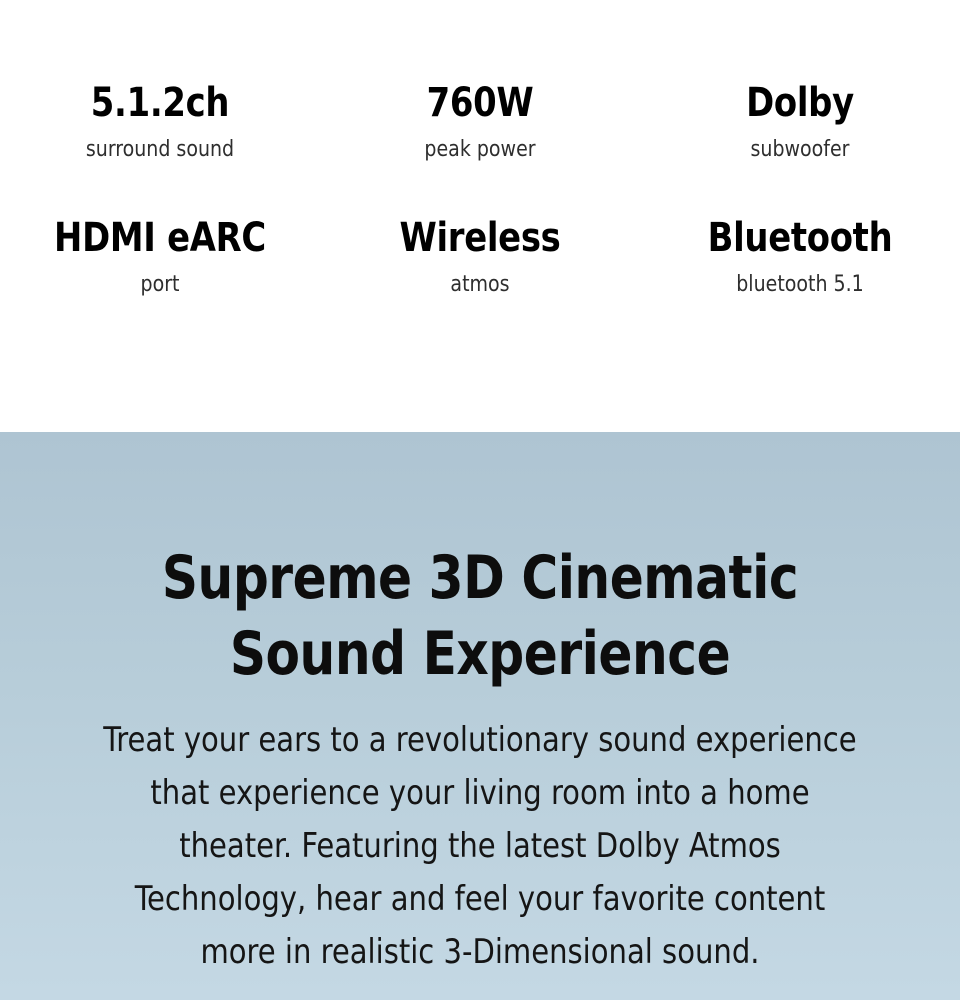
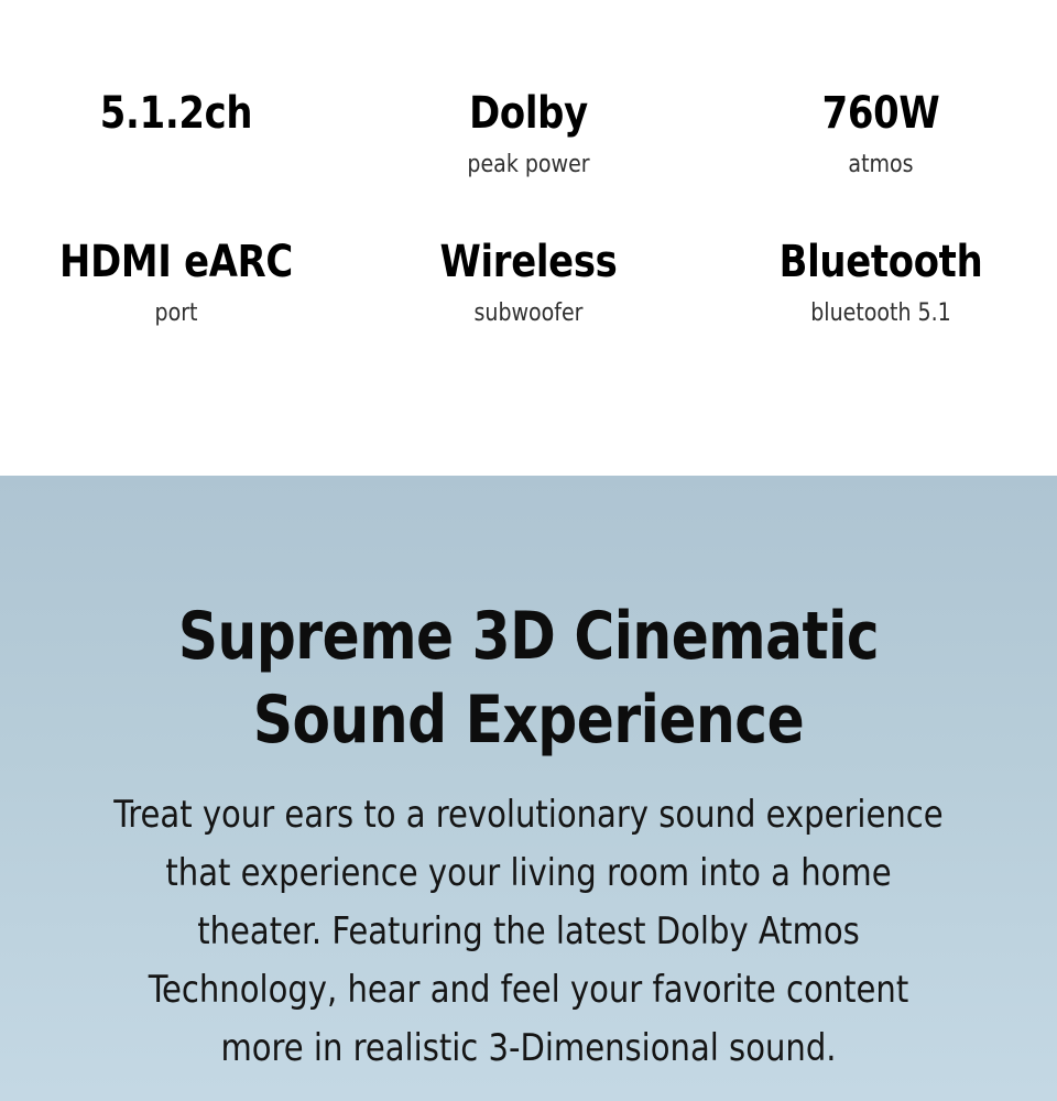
  5.1.2ch
- surround sound
- 760W
+ Dolby
  peak power
- Dolby
+ 760W
- subwoofer
+ atmos
  HDMI eARC
  port
  Wireless
- atmos
+ subwoofer
  Bluetooth
  bluetooth 5.1
  Supreme 3D Cinematic
  Sound Experience
  Treat your ears to a revolutionary sound experience that experience your living room into a home theater. Featuring the latest Dolby Atmos Technology, hear and feel your favorite content more in realistic 3-Dimensional sound.
